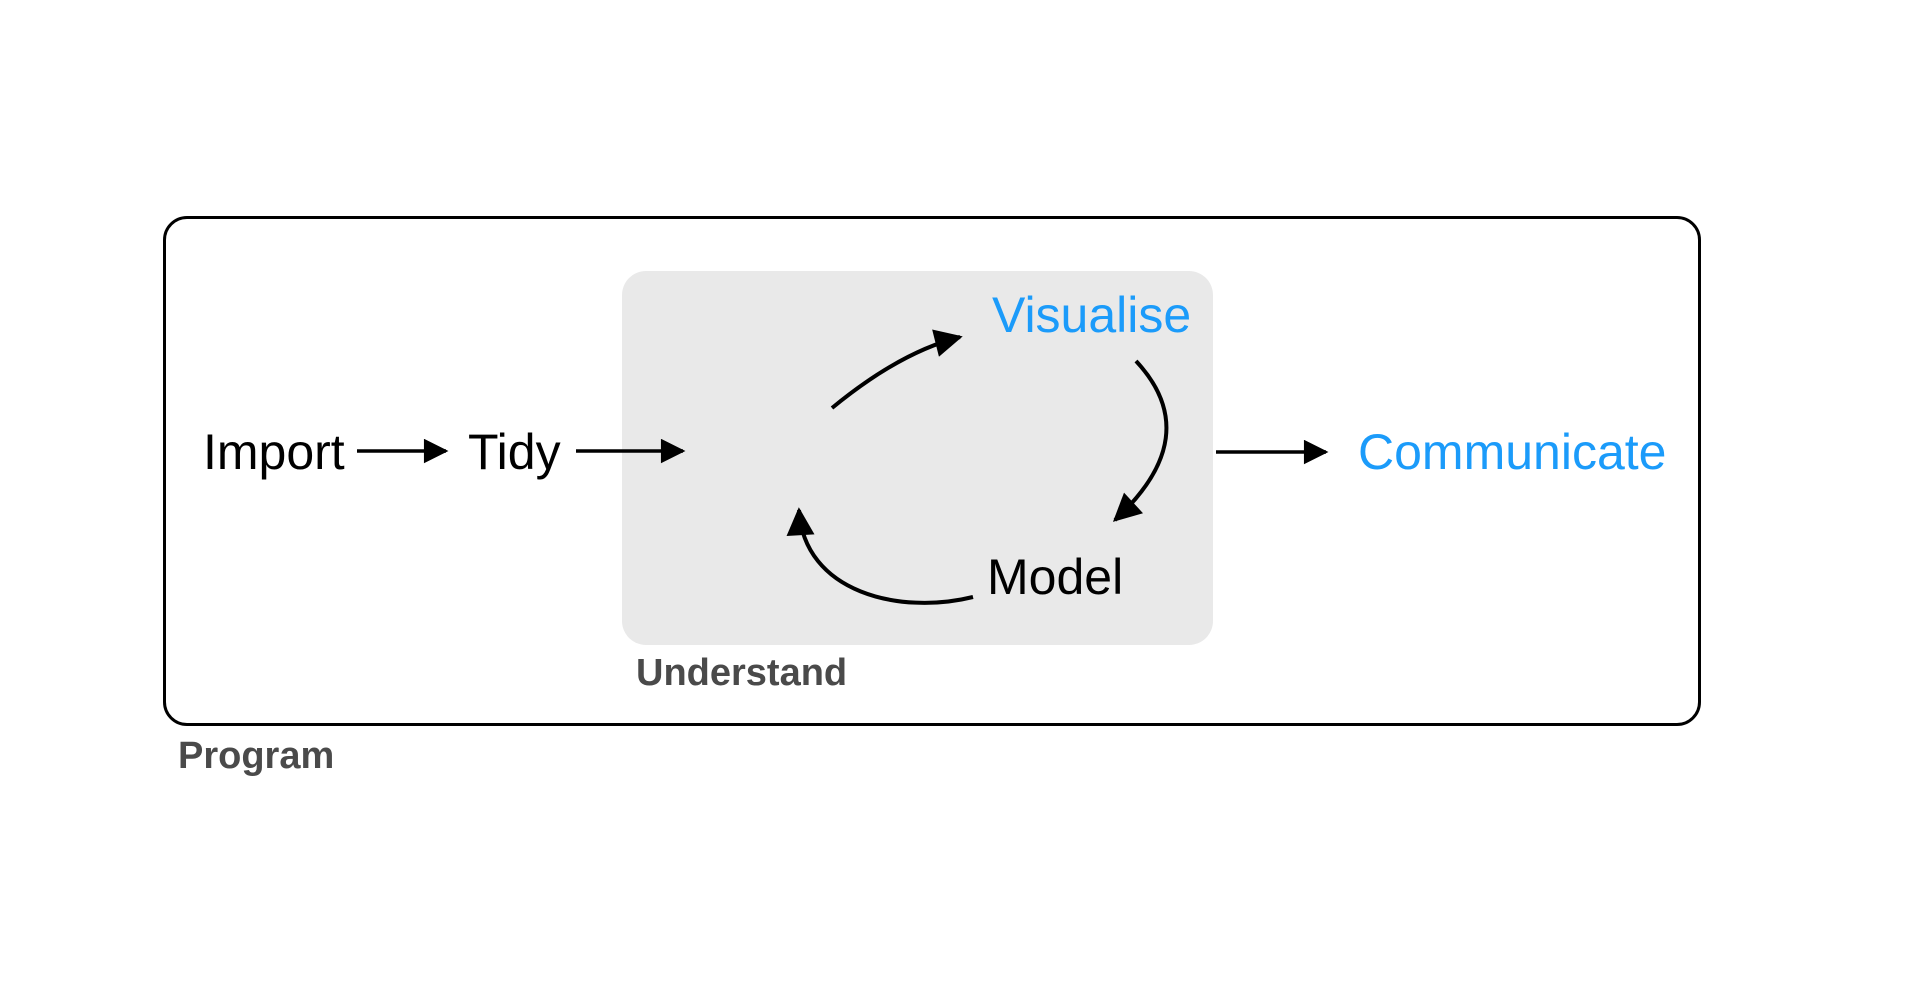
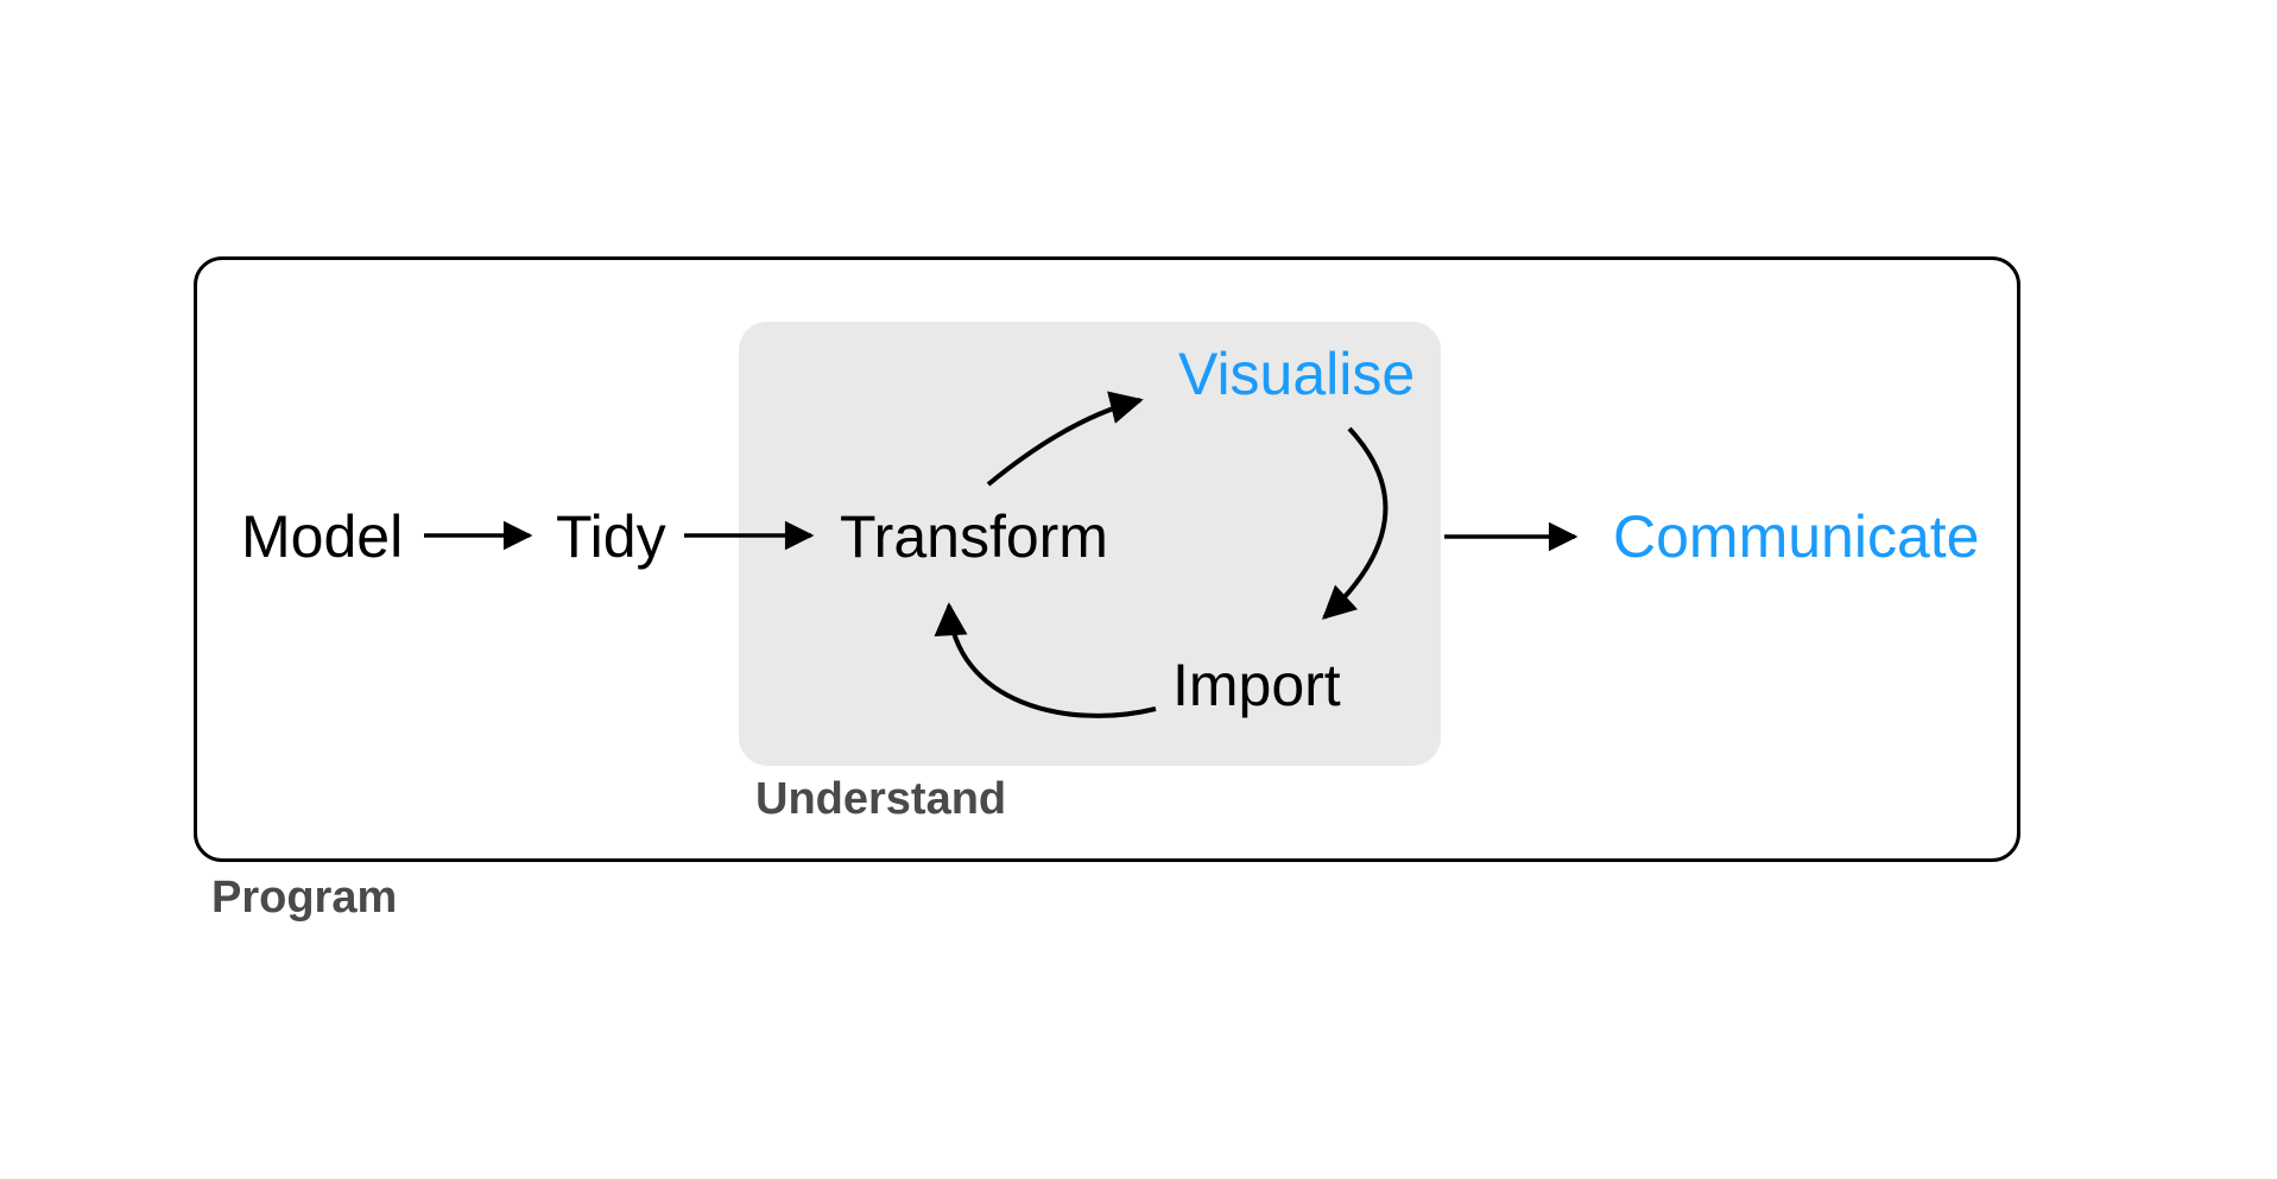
- Import
+ Model
  Tidy
+ Transform
  Visualise
- Model
+ Import
  Communicate
  Understand
  Program
